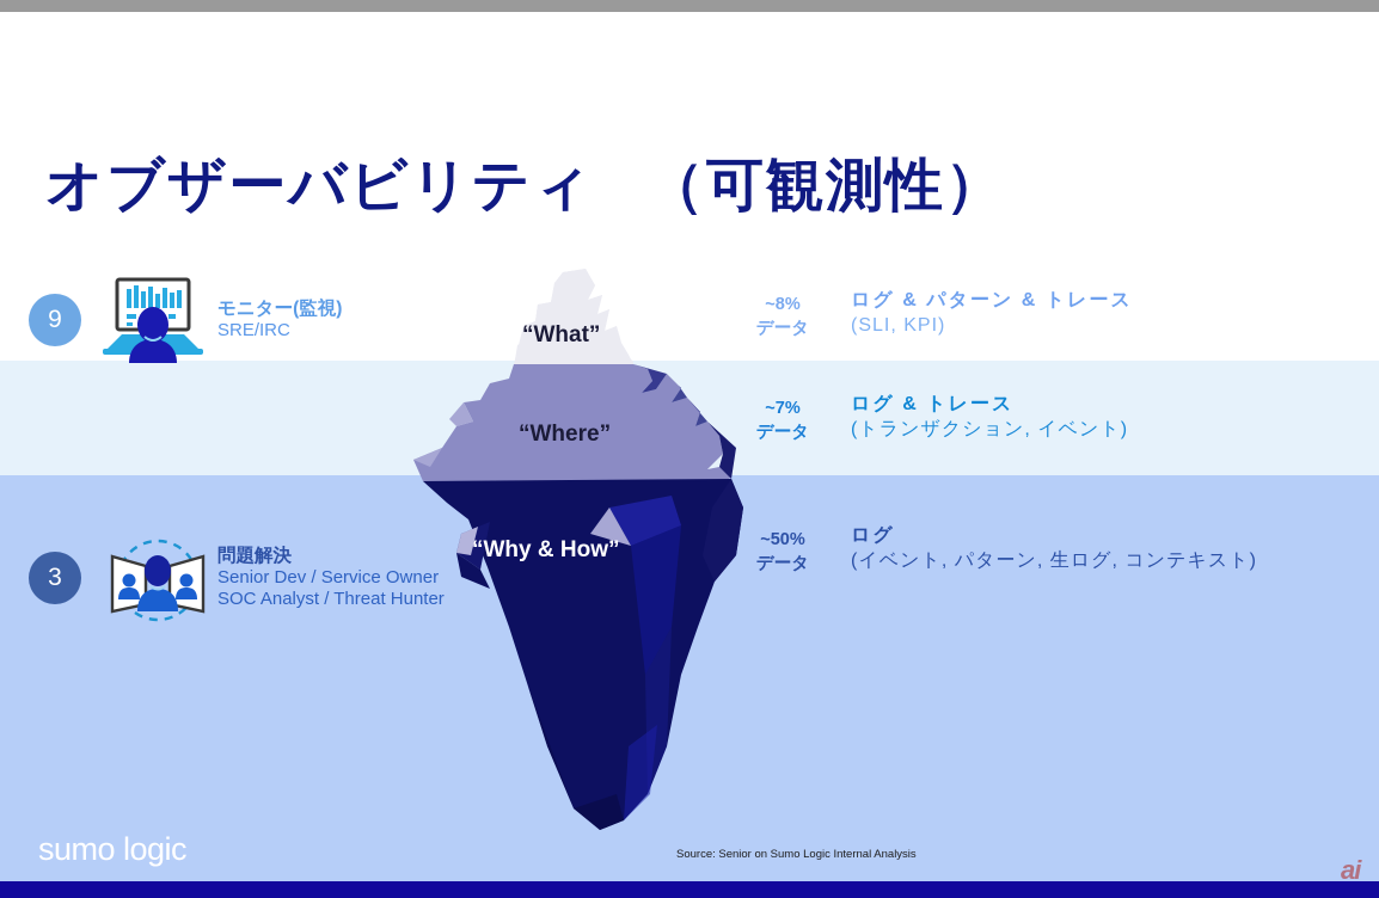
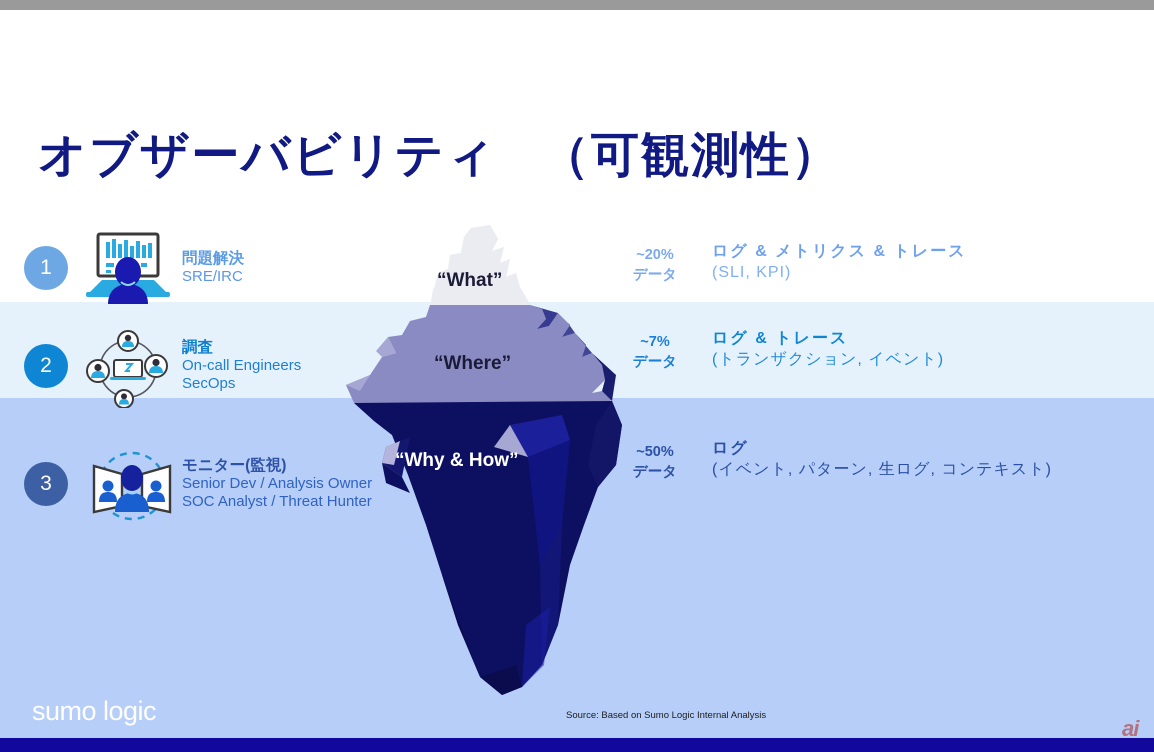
  オブザーバビリティ （可観測性）
  “What”
  “Where”
  “Why & How”
- 9
+ 1
- モニター(監視)
+ 問題解決
  SRE/IRC
+ 2
+ 調査
+ On-call Engineers
+ SecOps
  3
- 問題解決
+ モニター(監視)
- Senior Dev / Service Owner
+ Senior Dev / Analysis Owner
  SOC Analyst / Threat Hunter
- ~8%
+ ~20%
  データ
  ~7%
  データ
  ~50%
  データ
- ログ & パターン & トレース
+ ログ & メトリクス & トレース
  (SLI, KPI)
  ログ & トレース
  (トランザクション, イベント)
  ログ
  (イベント, パターン, 生ログ, コンテキスト)
  sumo logic
- Source: Senior on Sumo Logic Internal Analysis
+ Source: Based on Sumo Logic Internal Analysis
  ai
